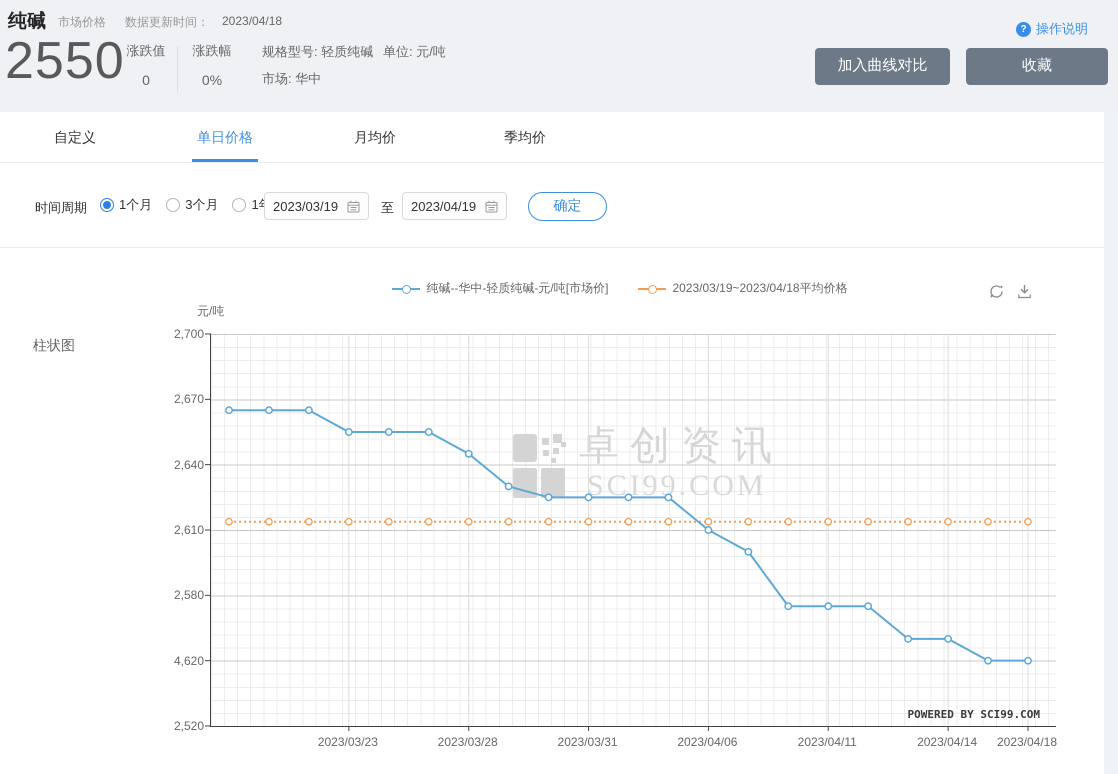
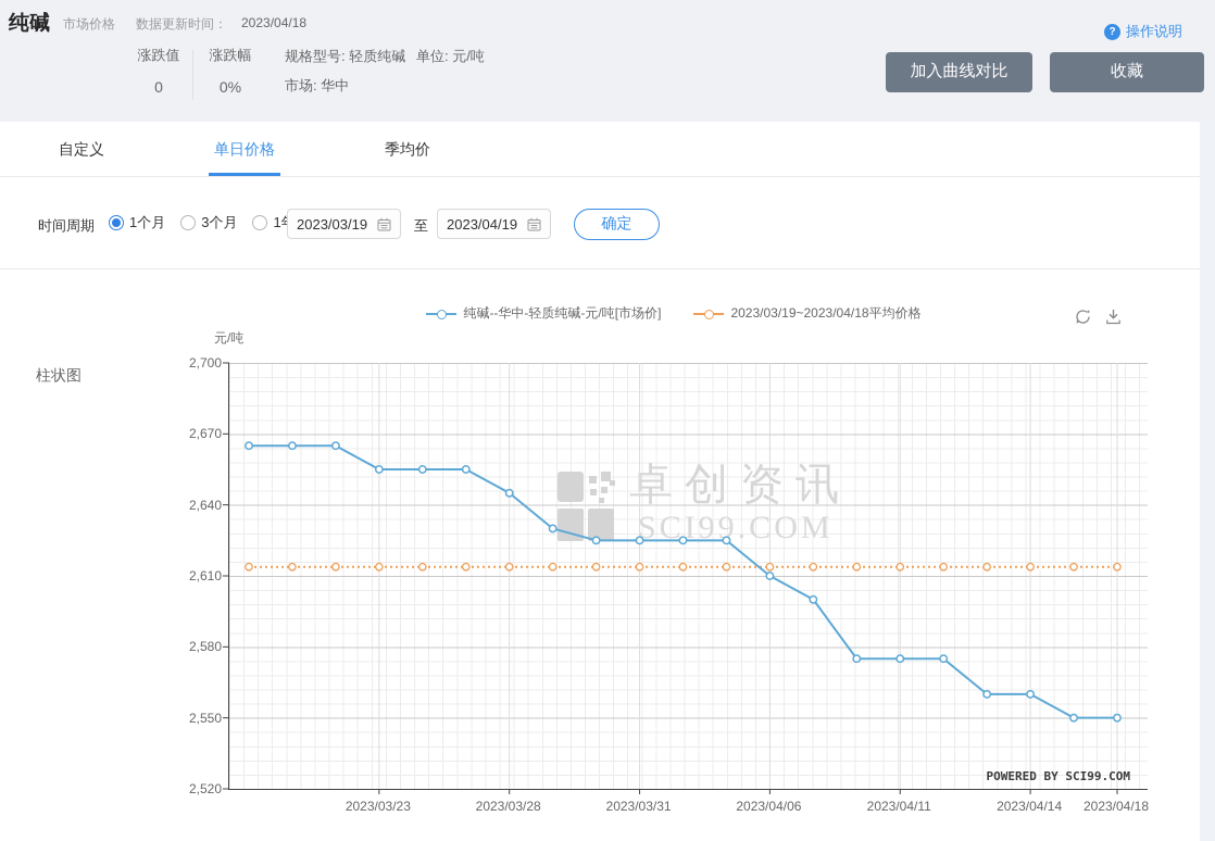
  纯碱
  市场价格
  数据更新时间：
  2023/04/18
  ?
  操作说明
- 2550
  涨跌值
  0
  涨跌幅
  0%
  规格型号: 轻质纯碱
  市场: 华中
  单位: 元/吨
  加入曲线对比
  收藏
  自定义
  单日价格
- 月均价
  季均价
  时间周期
  1个月
  3个月
  2023/03/19
  至
  2023/04/19
  确定
  柱状图
  纯碱--华中-轻质纯碱-元/吨[市场价]
  2023/03/19~2023/04/18平均价格
  元/吨
  2,700
  2,670
  2,640
  2,610
  2,580
- 4,620
+ 2,550
  2,520
  卓创资讯
  SCI99.COM
  POWERED BY SCI99.COM
  2023/03/23
  2023/03/28
  2023/03/31
  2023/04/06
  2023/04/11
  2023/04/14
  2023/04/18
